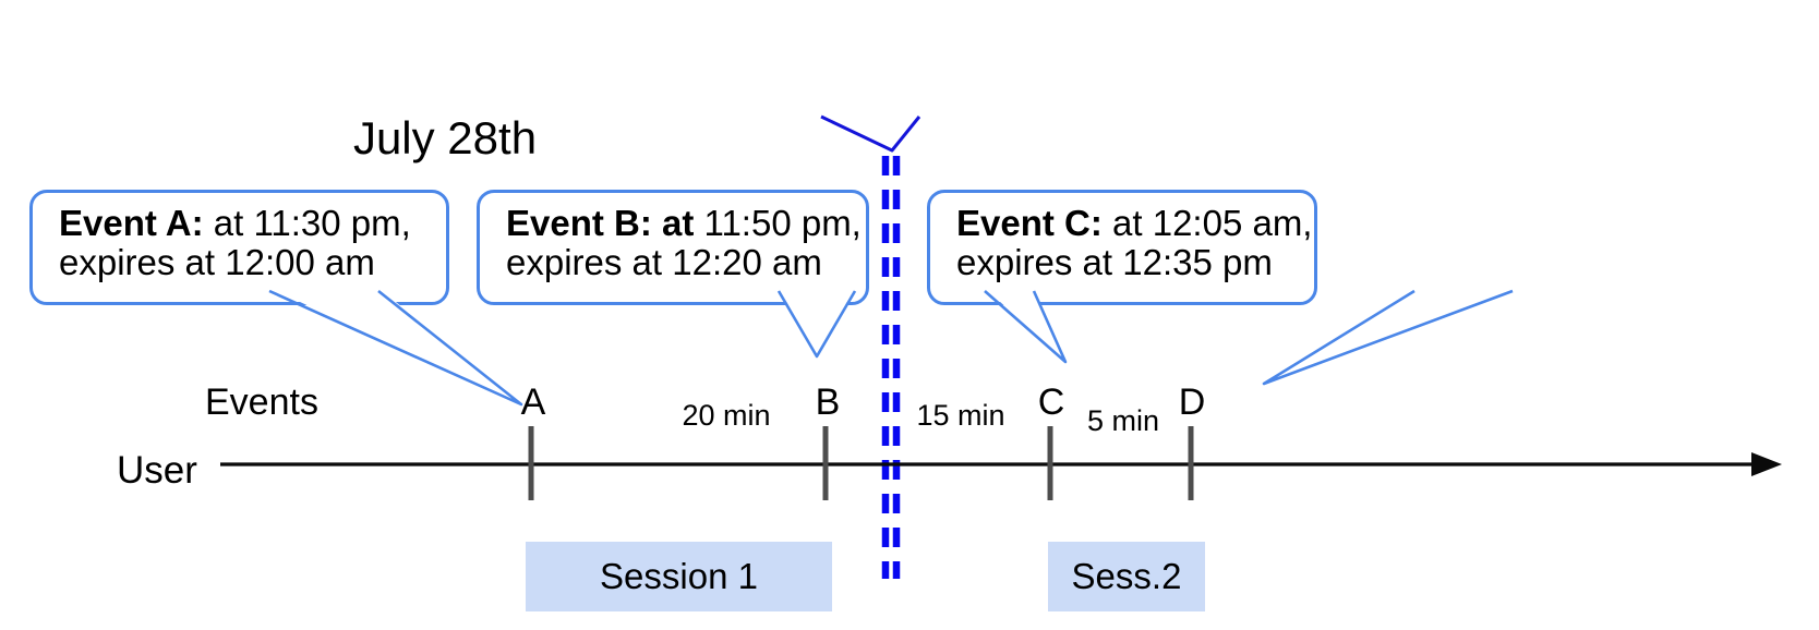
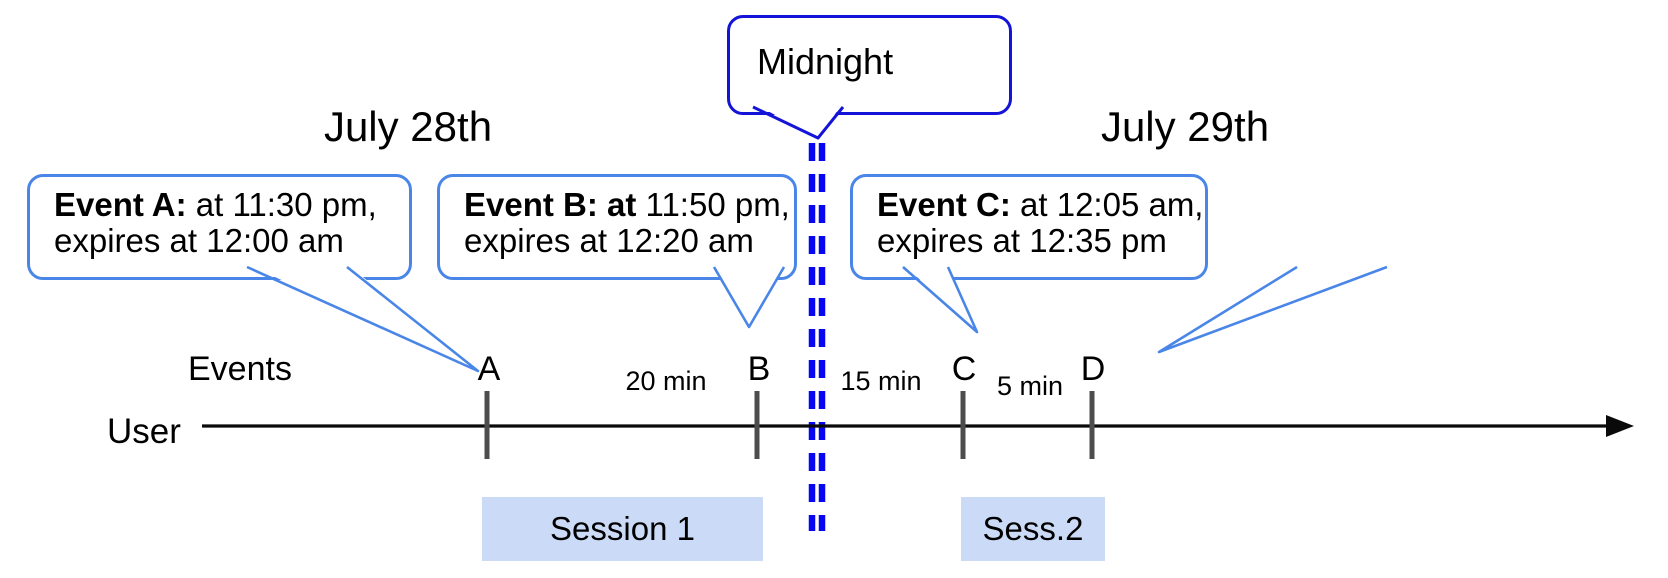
  July 28th
+ July 29th
+ Midnight
  Event A: at 11:30 pm,
  expires at 12:00 am
  Event B: at 11:50 pm,
  expires at 12:20 am
  Event C: at 12:05 am,
  expires at 12:35 pm
  Events
  User
  A
  B
  C
  D
  20 min
  15 min
  5 min
  Session 1
  Sess.2
